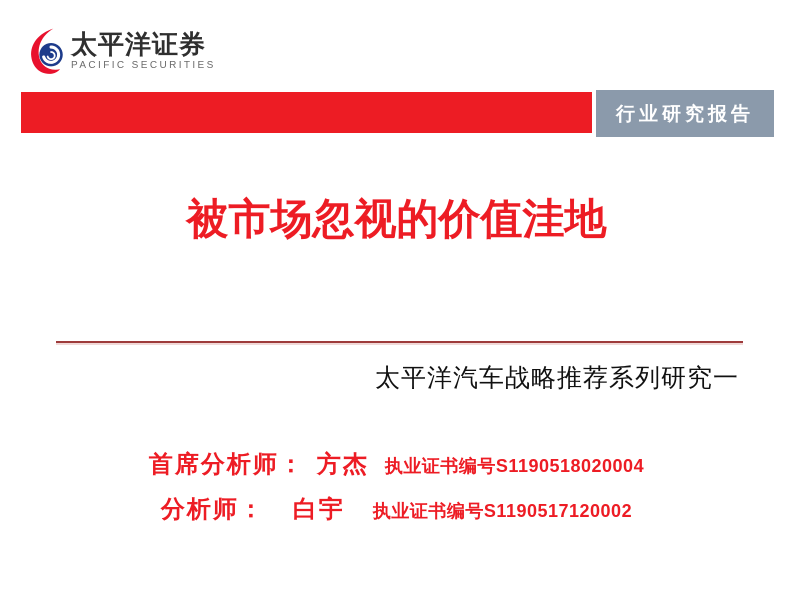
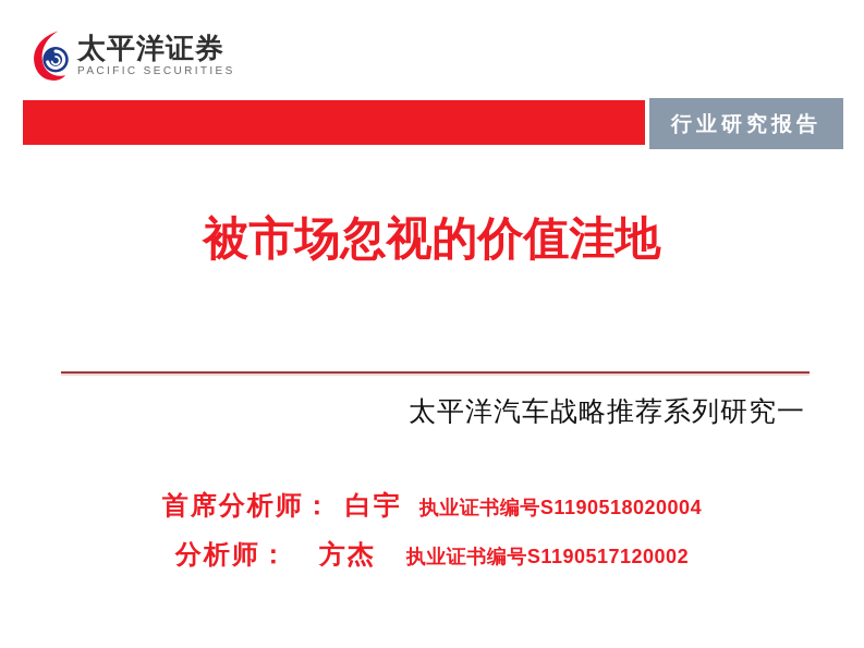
  太平洋证券
  PACIFIC SECURITIES
  行业研究报告
  被市场忽视的价值洼地
  太平洋汽车战略推荐系列研究一
  首席分析师：
- 方杰
+ 白宇
  执业证书编号S1190518020004
  分析师：
- 白宇
+ 方杰
  执业证书编号S1190517120002
